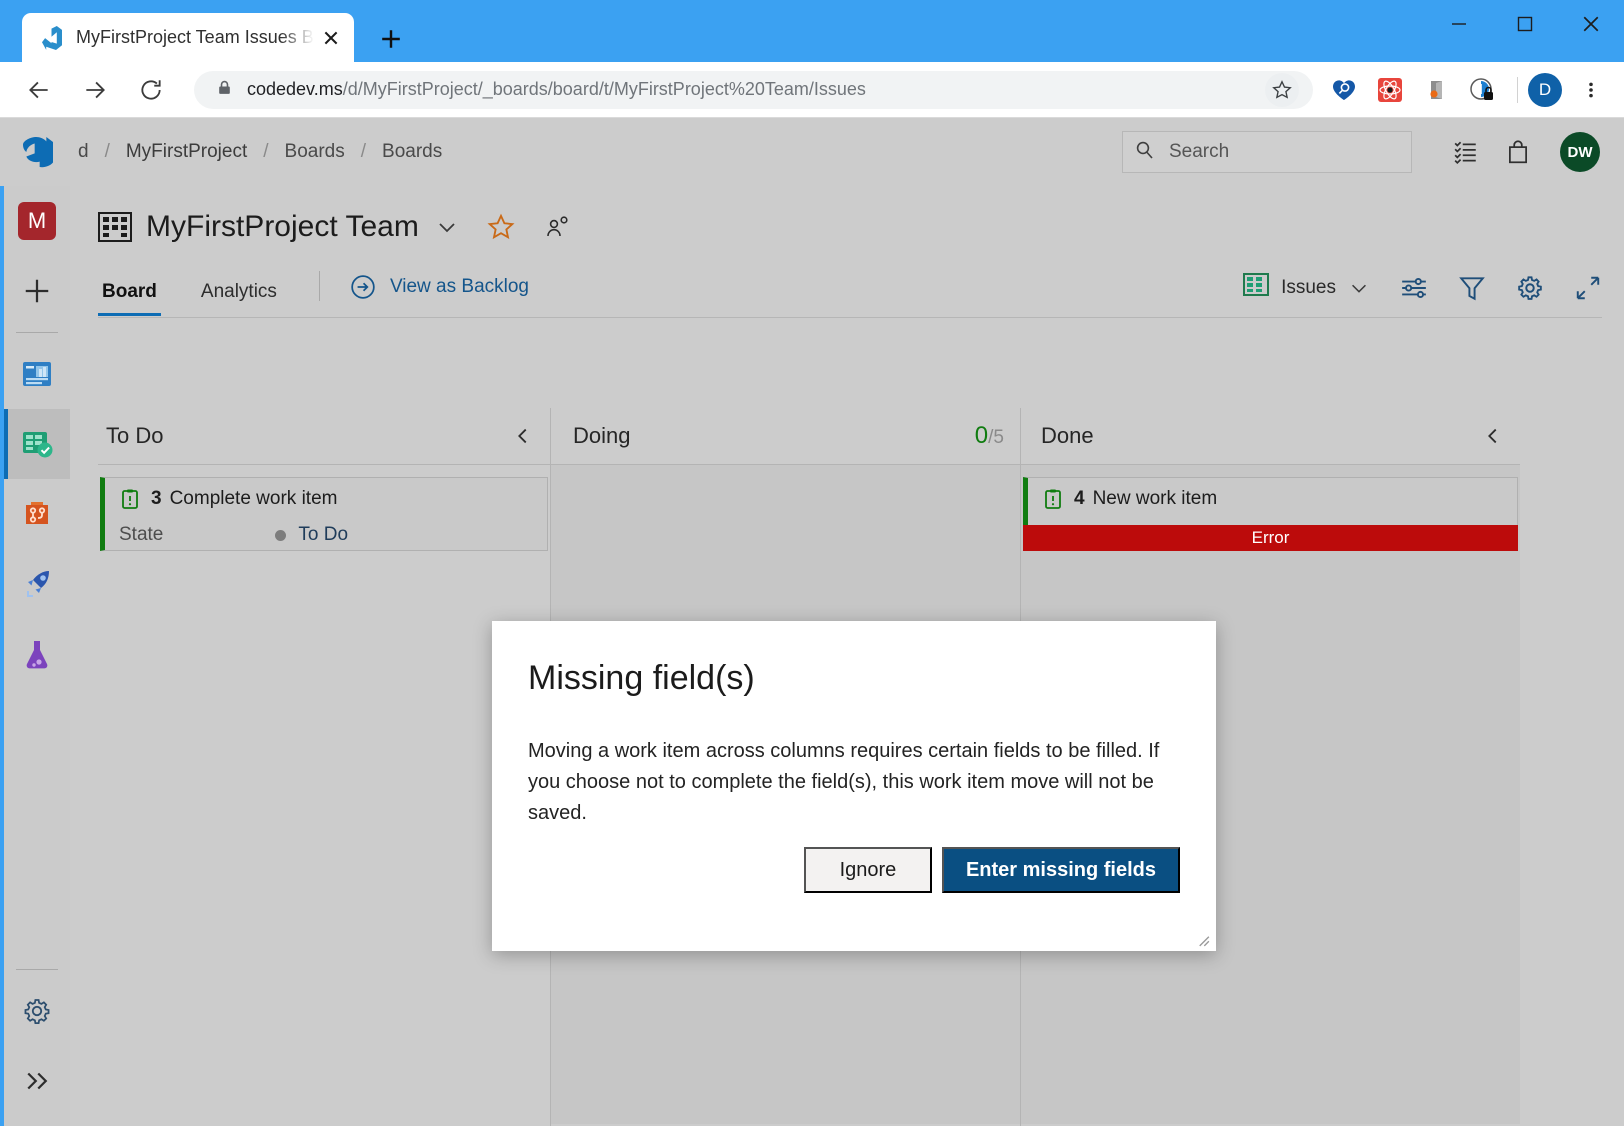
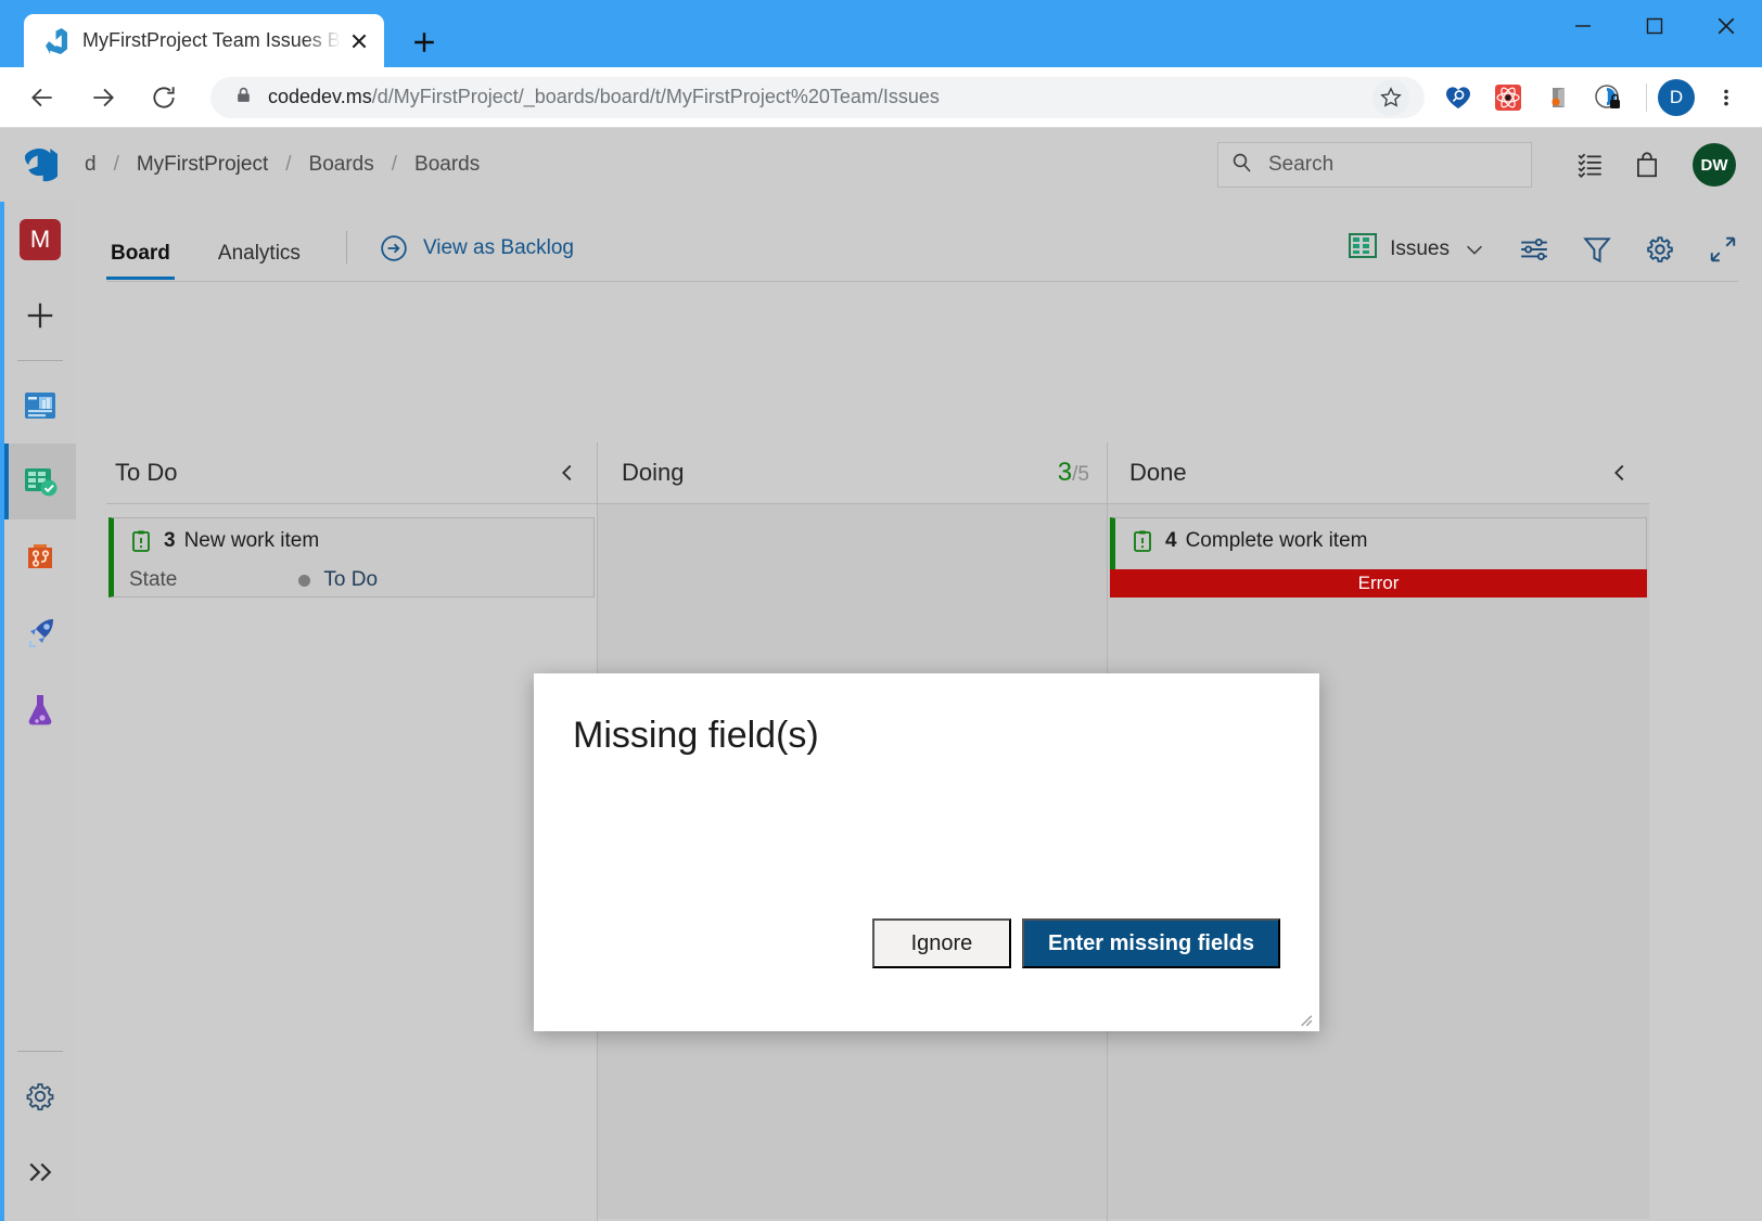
  MyFirstProject Team Issues B
  codedev.ms/d/MyFirstProject/_boards/board/t/MyFirstProject%20Team/Issues
  D
  d
  /
  MyFirstProject
  /
  Boards
  /
  Boards
  Search
  DW
  M
- MyFirstProject Team
  Board
  Analytics
  View as Backlog
  Issues
  To Do
  3
- Complete work item
+ New work item
  State
  To Do
  Doing
- 0/5
+ 3/5
  Done
  4
- New work item
+ Complete work item
  Error
  Missing field(s)
- Moving a work item across columns requires certain fields to be filled. If you choose not to complete the field(s), this work item move will not be saved.
  Ignore
  Enter missing fields
